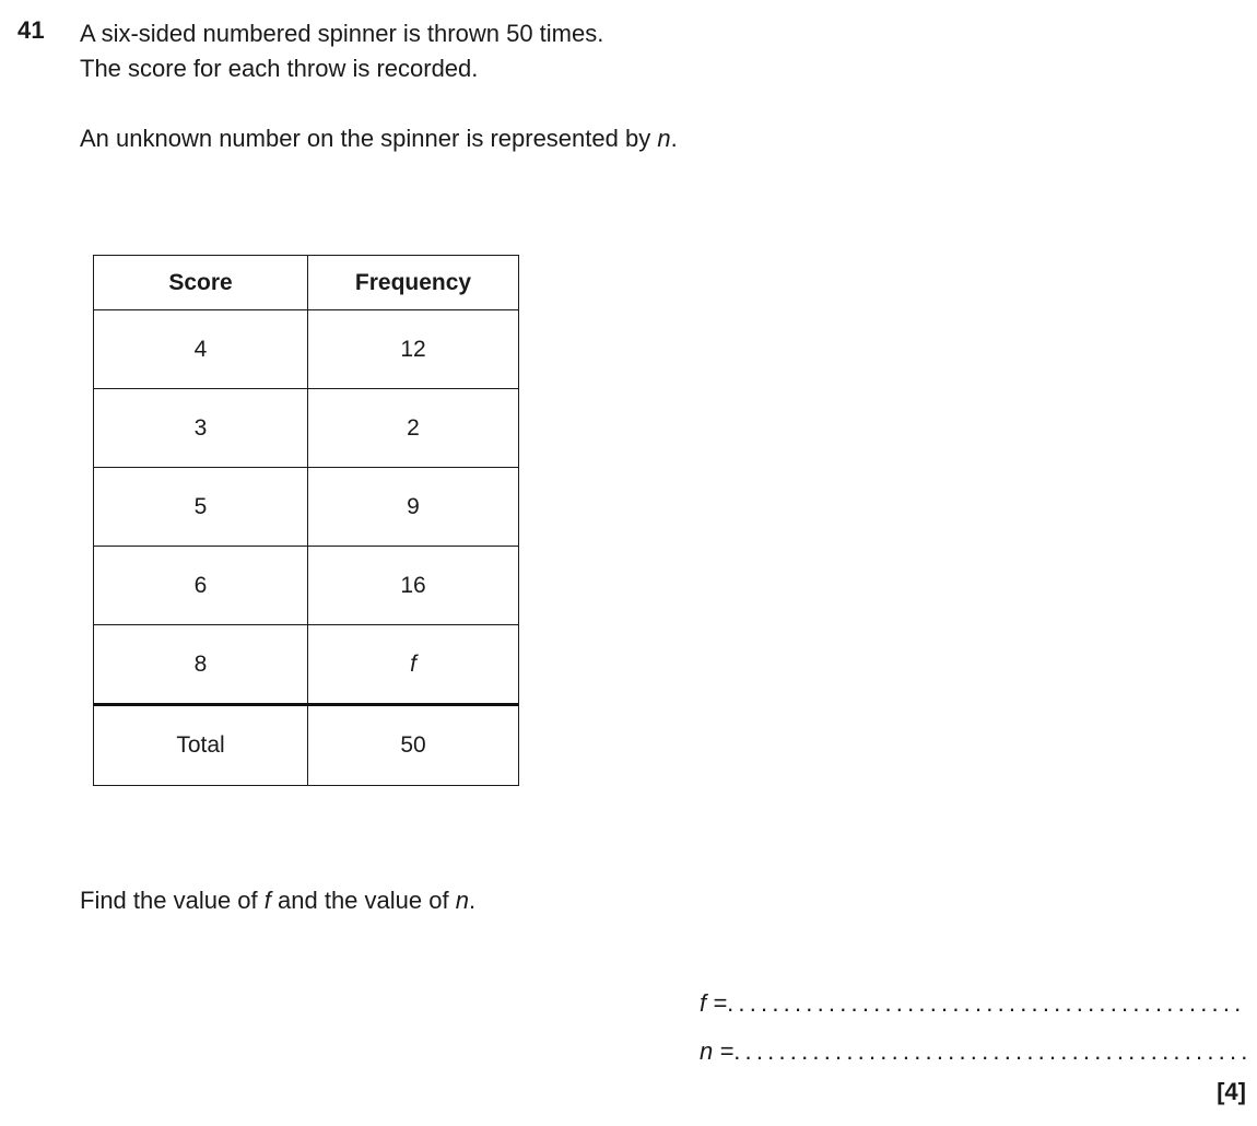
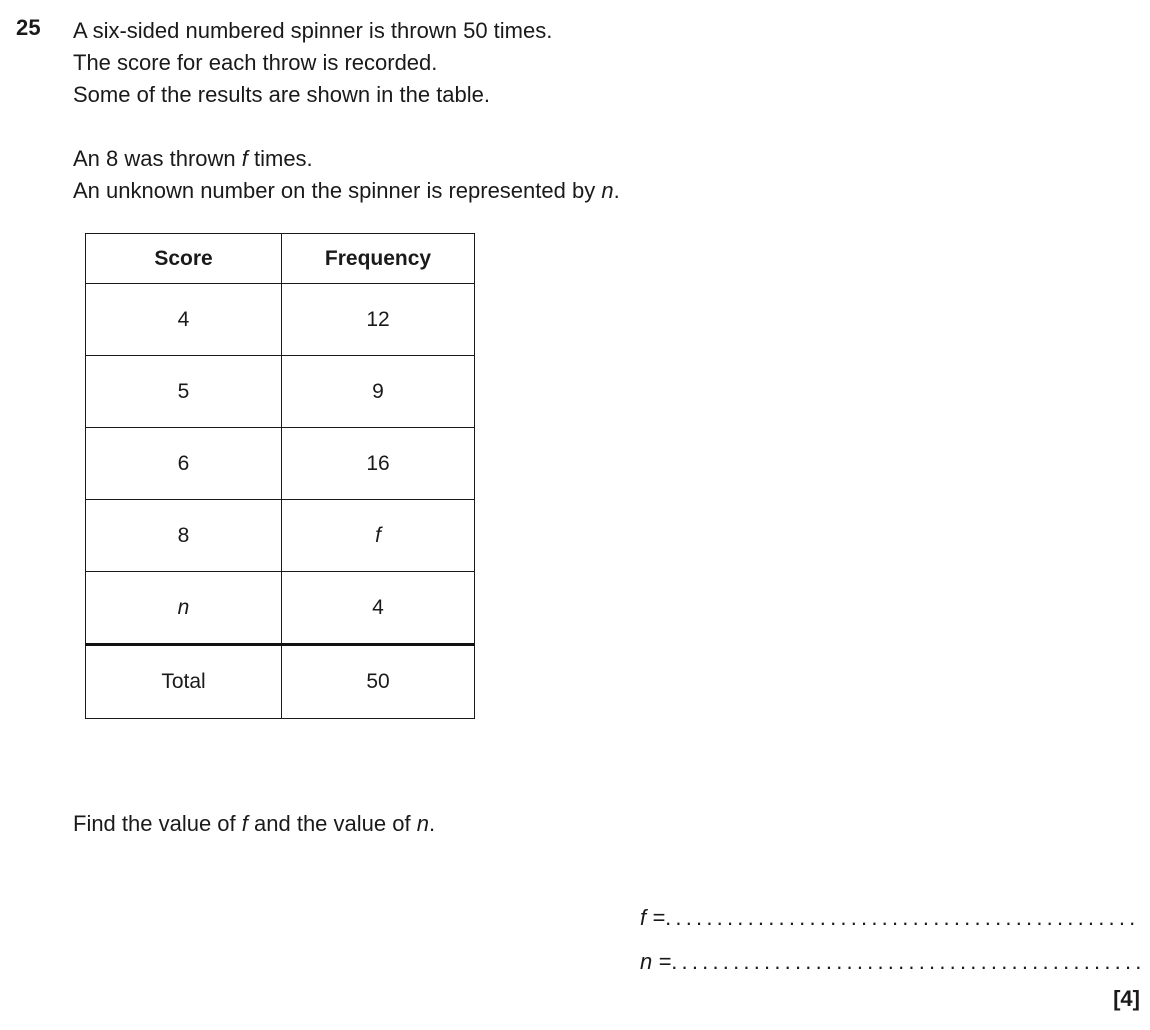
- 41
+ 25
  A six-sided numbered spinner is thrown 50 times.
  The score for each throw is recorded.
+ Some of the results are shown in the table.
+ An 8 was thrown f times.
  An unknown number on the spinner is represented by n.
  Score	Frequency
  4	12
- 3	2
  5	9
  6	16
  8	f
+ n	4
  Total	50
  Find the value of f and the value of n.
  f =
  ..............................................
  n =
  .............................................
  [4]
